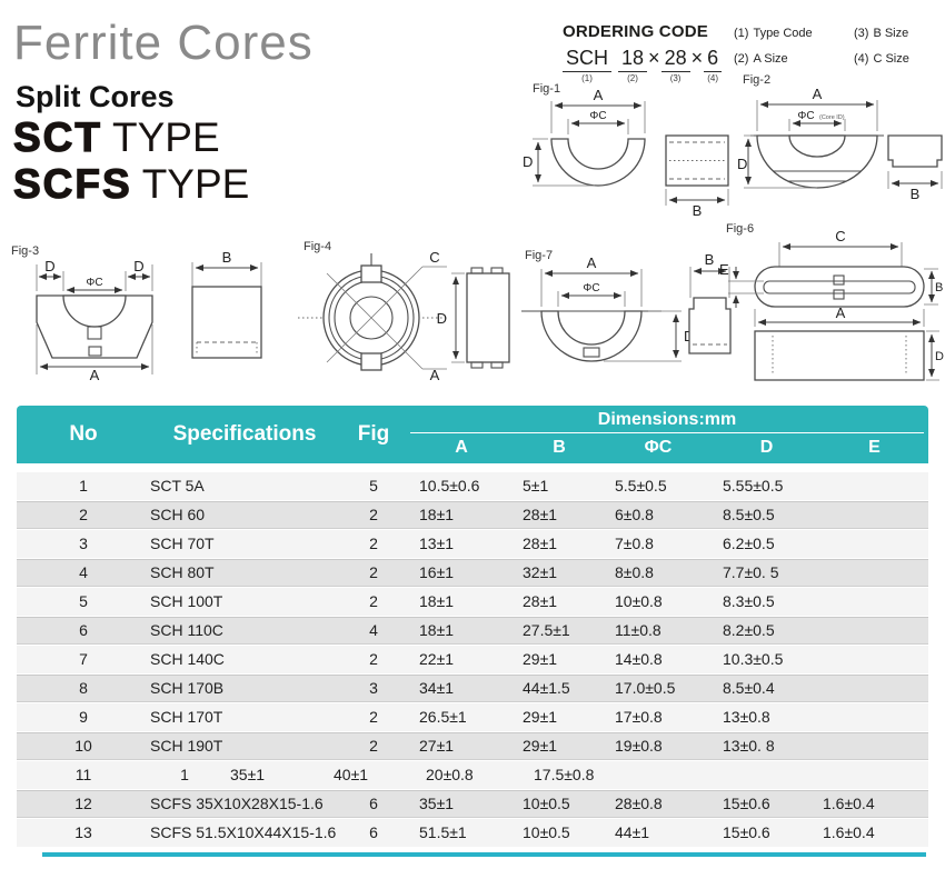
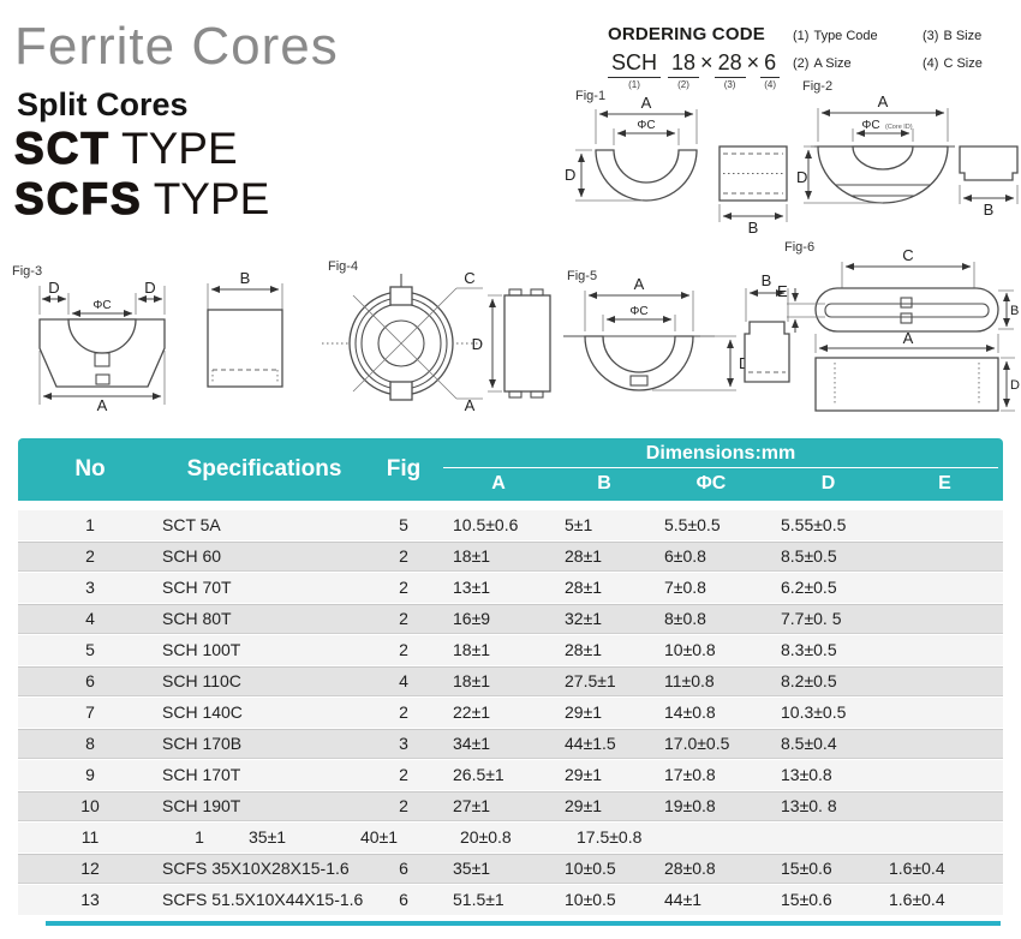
  Ferrite Cores
  Split Cores
  SCT TYPE
  SCFS TYPE
  ORDERING CODE
  SCH
  (1)
  18
  (2)
  ×
  28
  (3)
  ×
  6
  (4)
  (1) Type Code
  (3) B Size
  (2) A Size
  (4) C Size
  Fig-1
  A
  ΦC
  D
  B
  Fig-2
  A
  ΦC
  D
  B
  Fig-3
  D
  D
  ΦC
  A
  B
  Fig-4
  C
  A
  D
- Fig-7
+ Fig-5
  A
  ΦC
  B
  Fig-6
  C
  E
  B
  A
  D
  No
  Specifications
  Fig
  Dimensions:mm
  A
  B
  ΦC
  D
  E
  1
  SCT 5A
  5
  10.5±0.6
  5±1
  5.5±0.5
  5.55±0.5
  2
  SCH 60
  2
  18±1
  28±1
  6±0.8
  8.5±0.5
  3
  SCH 70T
  2
  13±1
  28±1
  7±0.8
  6.2±0.5
  4
  SCH 80T
  2
- 16±1
+ 16±9
  32±1
  8±0.8
  7.7±0. 5
  5
  SCH 100T
  2
  18±1
  28±1
  10±0.8
  8.3±0.5
  6
  SCH 110C
  4
  18±1
  27.5±1
  11±0.8
  8.2±0.5
  7
  SCH 140C
  2
  22±1
  29±1
  14±0.8
  10.3±0.5
  8
  SCH 170B
  3
  34±1
  44±1.5
  17.0±0.5
  8.5±0.4
  9
  SCH 170T
  2
  26.5±1
  29±1
  17±0.8
  13±0.8
  10
  SCH 190T
  2
  27±1
  29±1
  19±0.8
  13±0. 8
  11
  1
  35±1
  40±1
  20±0.8
  17.5±0.8
  12
  SCFS 35X10X28X15-1.6
  6
  35±1
  10±0.5
  28±0.8
  15±0.6
  1.6±0.4
  13
  SCFS 51.5X10X44X15-1.6
  6
  51.5±1
  10±0.5
  44±1
  15±0.6
  1.6±0.4
